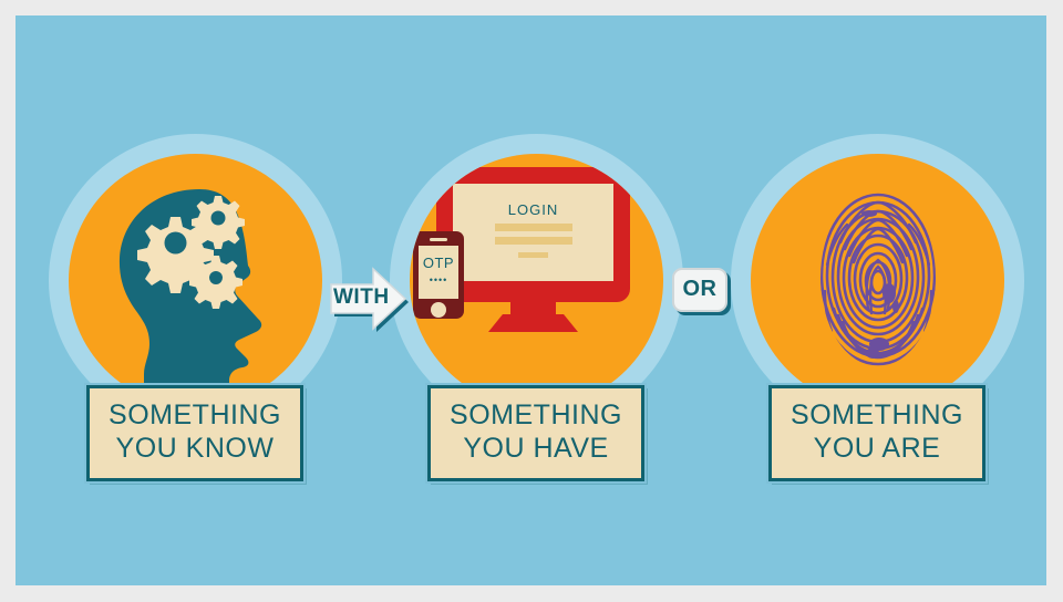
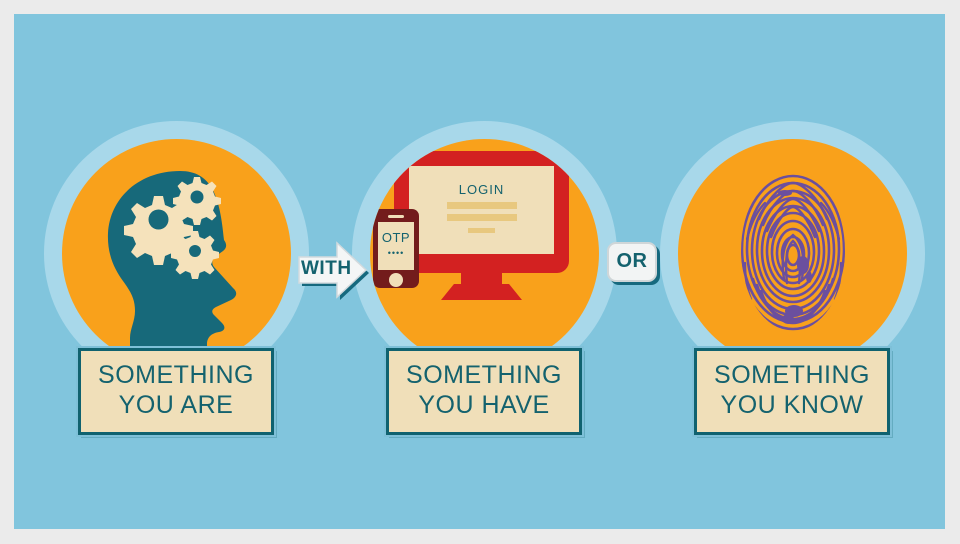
  SOMETHING
- YOU KNOW
+ YOU ARE
  WITH
  LOGIN
  OTP
  ••••
  SOMETHING
  YOU HAVE
  OR
  SOMETHING
- YOU ARE
+ YOU KNOW
